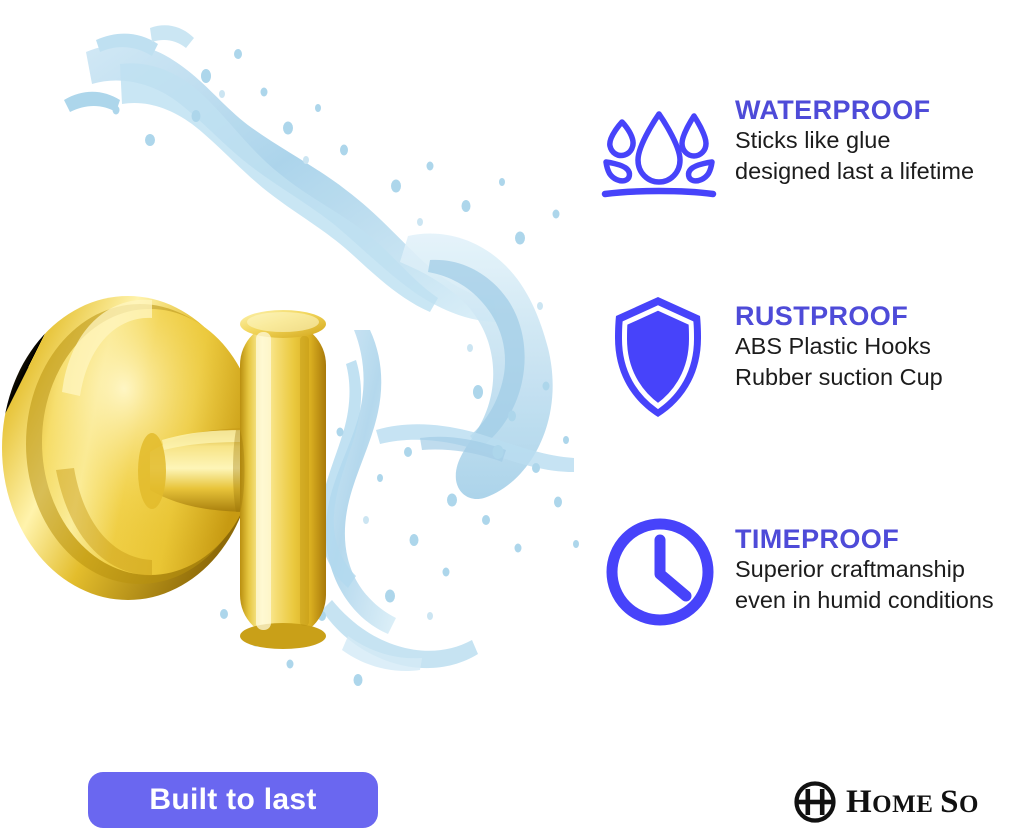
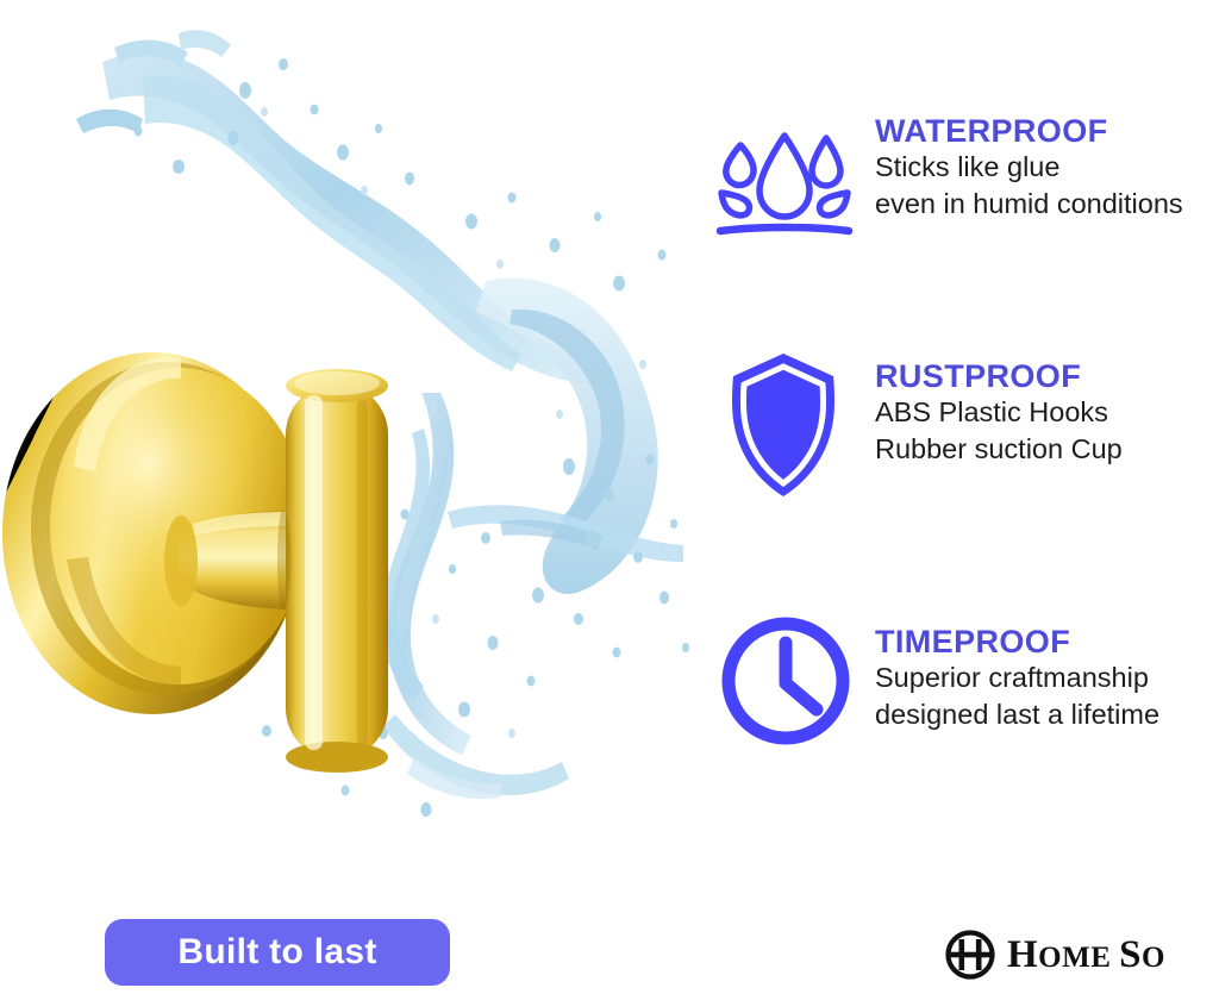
  WATERPROOF
  Sticks like glue
- designed last a lifetime
+ even in humid conditions
  RUSTPROOF
  ABS Plastic Hooks
  Rubber suction Cup
  TIMEPROOF
  Superior craftmanship
- even in humid conditions
+ designed last a lifetime
  Built to last
  HOME SO
